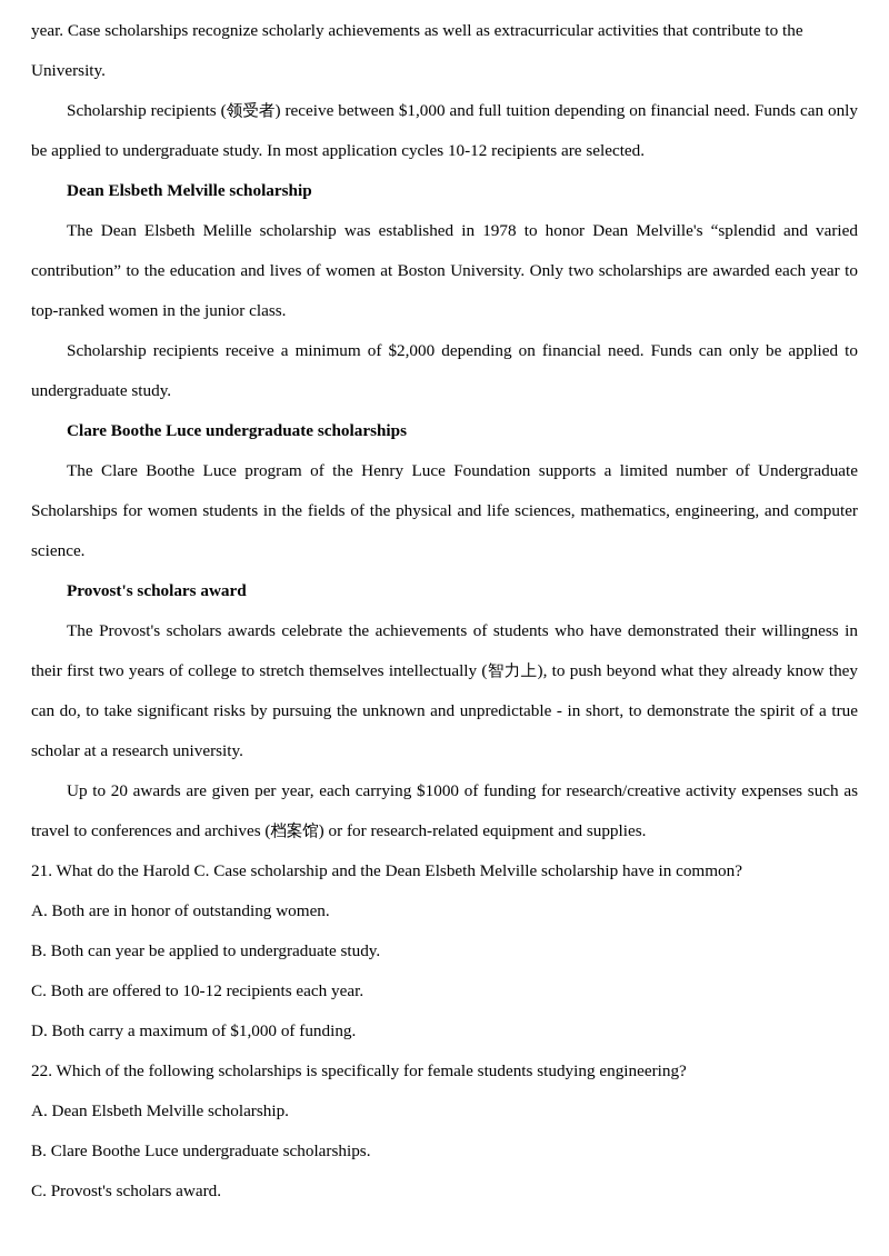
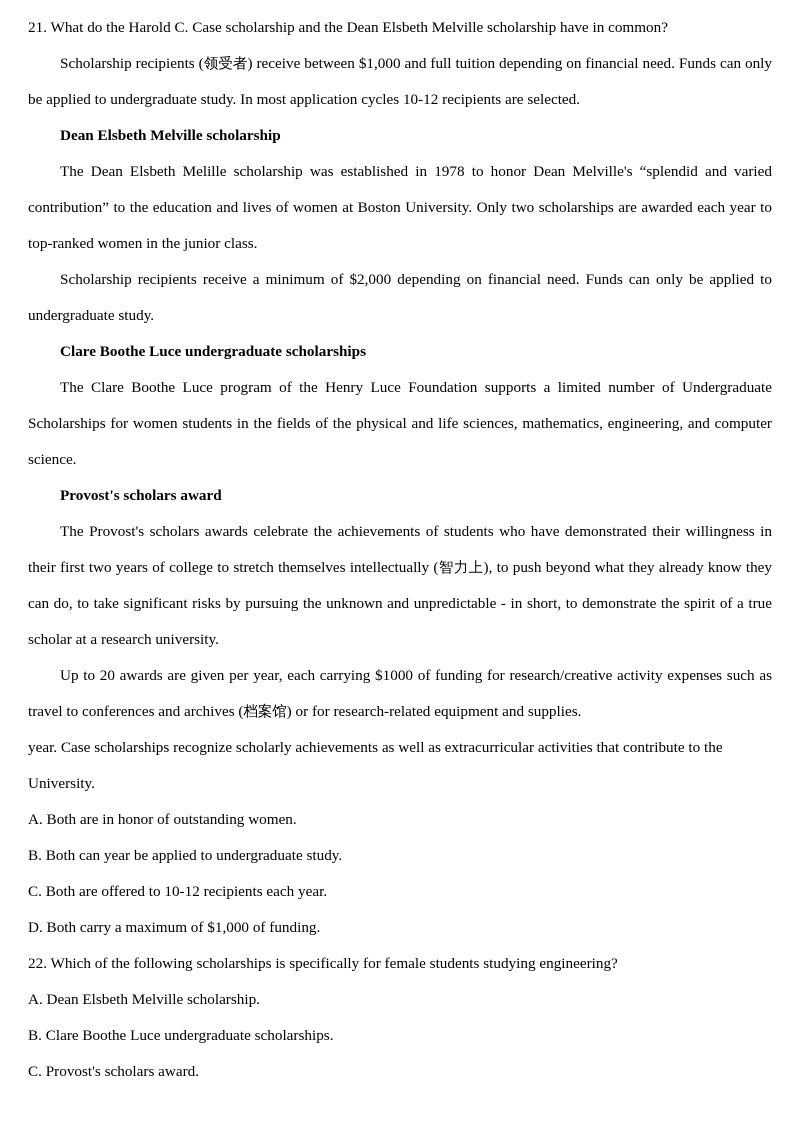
- year. Case scholarships recognize scholarly achievements as well as extracurricular activities that contribute to the University.
+ 21. What do the Harold C. Case scholarship and the Dean Elsbeth Melville scholarship have in common?
  Scholarship recipients (领受者) receive between $1,000 and full tuition depending on financial need. Funds can only be applied to undergraduate study. In most application cycles 10-12 recipients are selected.
  Dean Elsbeth Melville scholarship
  The Dean Elsbeth Melille scholarship was established in 1978 to honor Dean Melville's “splendid and varied contribution” to the education and lives of women at Boston University. Only two scholarships are awarded each year to top-ranked women in the junior class.
  Scholarship recipients receive a minimum of $2,000 depending on financial need. Funds can only be applied to undergraduate study.
  Clare Boothe Luce undergraduate scholarships
  The Clare Boothe Luce program of the Henry Luce Foundation supports a limited number of Undergraduate Scholarships for women students in the fields of the physical and life sciences, mathematics, engineering, and computer science.
  Provost's scholars award
  The Provost's scholars awards celebrate the achievements of students who have demonstrated their willingness in their first two years of college to stretch themselves intellectually (智力上), to push beyond what they already know they can do, to take significant risks by pursuing the unknown and unpredictable - in short, to demonstrate the spirit of a true scholar at a research university.
  Up to 20 awards are given per year, each carrying $1000 of funding for research/creative activity expenses such as travel to conferences and archives (档案馆) or for research-related equipment and supplies.
- 21. What do the Harold C. Case scholarship and the Dean Elsbeth Melville scholarship have in common?
+ year. Case scholarships recognize scholarly achievements as well as extracurricular activities that contribute to the University.
  A. Both are in honor of outstanding women.
  B. Both can year be applied to undergraduate study.
  C. Both are offered to 10-12 recipients each year.
  D. Both carry a maximum of $1,000 of funding.
  22. Which of the following scholarships is specifically for female students studying engineering?
  A. Dean Elsbeth Melville scholarship.
  B. Clare Boothe Luce undergraduate scholarships.
  C. Provost's scholars award.
